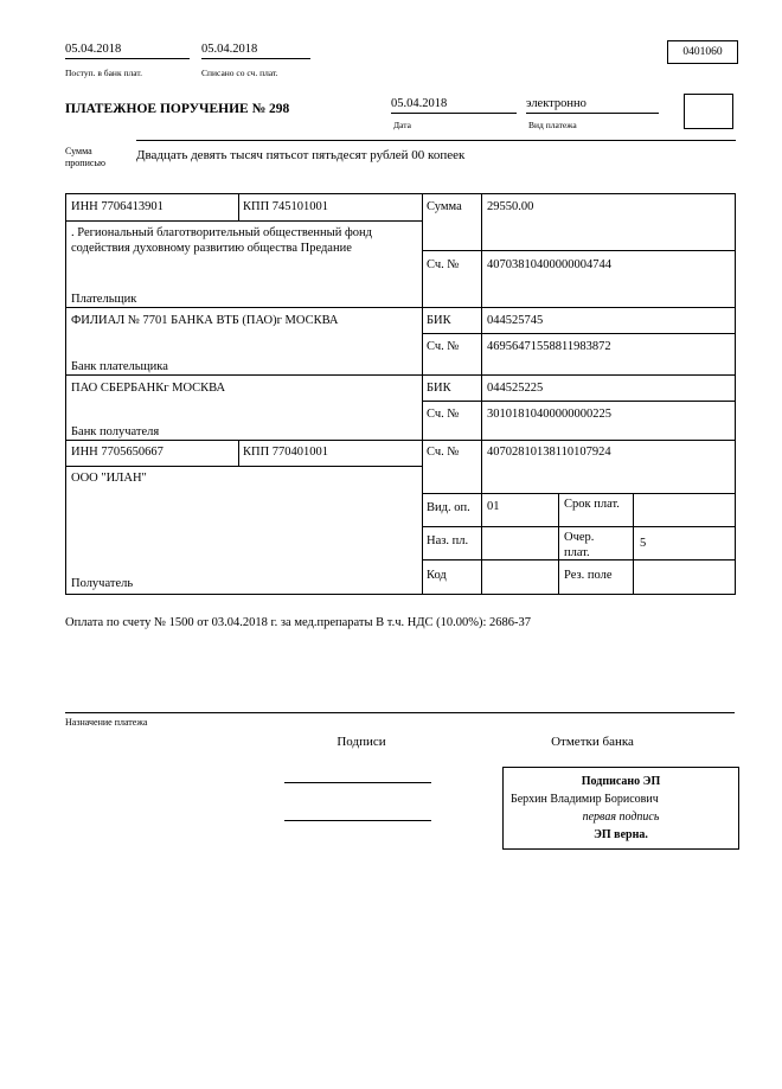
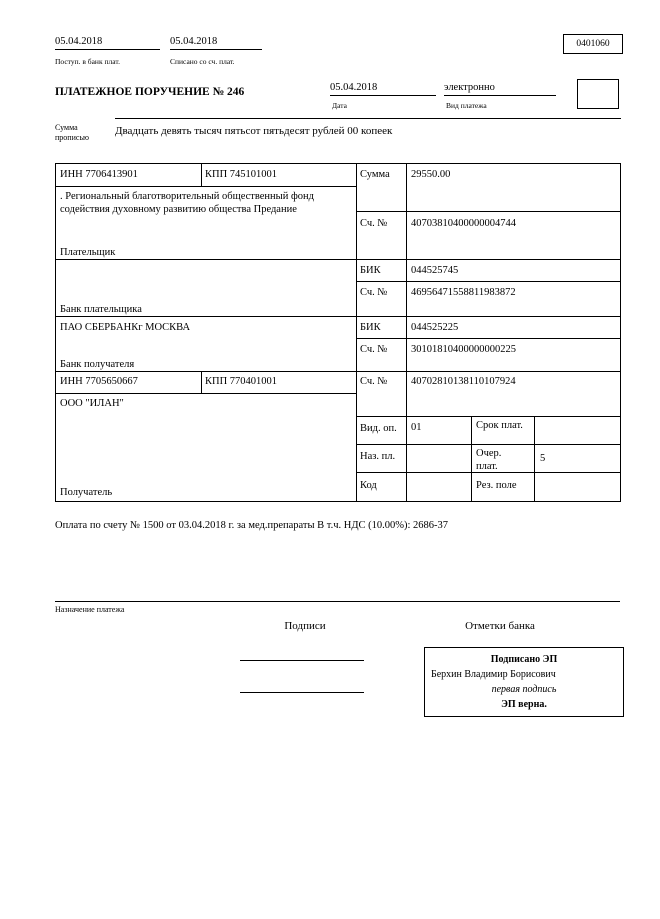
  05.04.2018
  Поступ. в банк плат.
  05.04.2018
  Списано со сч. плат.
  0401060
- ПЛАТЕЖНОЕ ПОРУЧЕНИЕ № 298
+ ПЛАТЕЖНОЕ ПОРУЧЕНИЕ № 246
  05.04.2018
  Дата
  электронно
  Вид платежа
  Сумма
  прописью
  Двадцать девять тысяч пятьсот пятьдесят рублей 00 копеек
  ИНН 7706413901
  КПП 745101001
  Сумма
  29550.00
  . Региональный благотворительный общественный фонд содействия духовному развитию общества Предание
  Сч. №
  40703810400000004744
  Плательщик
- ФИЛИАЛ № 7701 БАНКА ВТБ (ПАО)г МОСКВА
  БИК
  044525745
  Сч. №
  46956471558811983872
  Банк плательщика
  ПАО СБЕРБАНКг МОСКВА
  БИК
  044525225
  Сч. №
  30101810400000000225
  Банк получателя
  ИНН 7705650667
  КПП 770401001
  Сч. №
  40702810138110107924
  ООО "ИЛАН"
  Получатель
  Вид. оп.
  01
  Срок плат.
  Наз. пл.
  Очер. плат.
  5
  Код
  Рез. поле
  Оплата по счету № 1500 от 03.04.2018 г. за мед.препараты В т.ч. НДС (10.00%): 2686-37
  Назначение платежа
  Подписи
  Отметки банка
  Подписано ЭП
  Берхин Владимир Борисович
  первая подпись
  ЭП верна.
